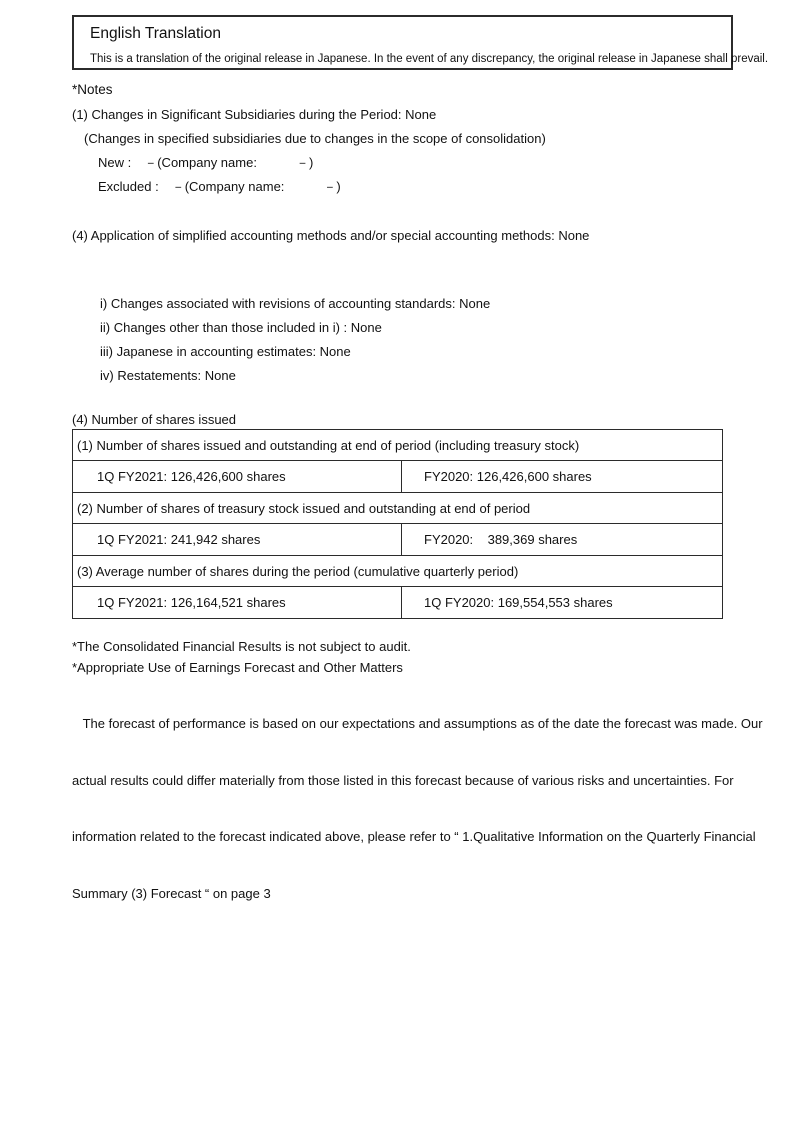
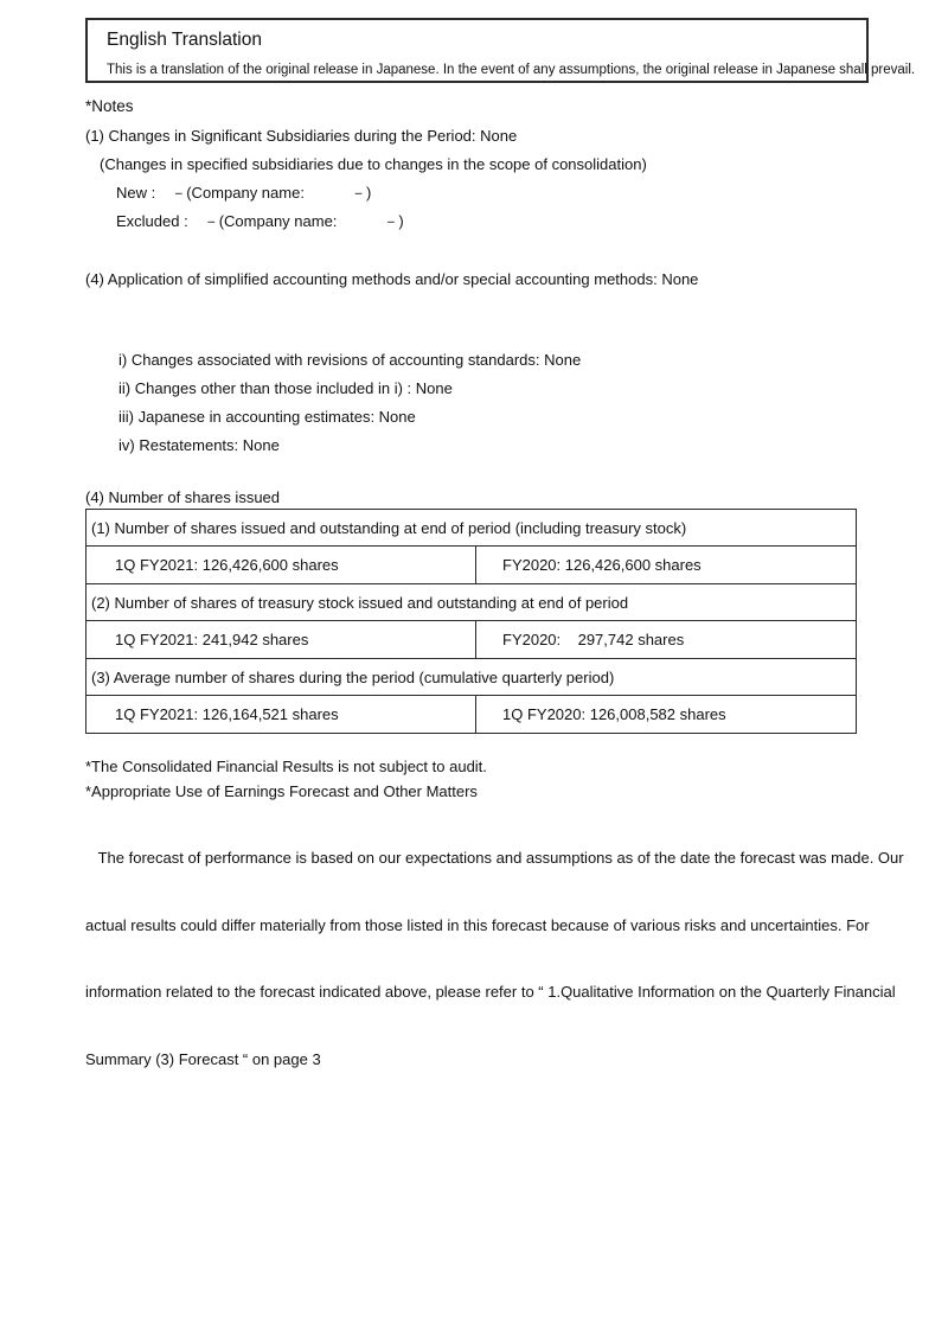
  English Translation
- This is a translation of the original release in Japanese. In the event of any discrepancy, the original release in Japanese shall prevail.
+ This is a translation of the original release in Japanese. In the event of any assumptions, the original release in Japanese shall prevail.
  *Notes
  (1) Changes in Significant Subsidiaries during the Period: None
  (Changes in specified subsidiaries due to changes in the scope of consolidation)
  New : －(Company name: －)
  Excluded : －(Company name: －)
  (4) Application of simplified accounting methods and/or special accounting methods: None
  i) Changes associated with revisions of accounting standards: None
  ii) Changes other than those included in i) : None
  iii) Japanese in accounting estimates: None
  iv) Restatements: None
  (4) Number of shares issued
  (1) Number of shares issued and outstanding at end of period (including treasury stock)
  1Q FY2021: 126,426,600 shares
  FY2020: 126,426,600 shares
  (2) Number of shares of treasury stock issued and outstanding at end of period
  1Q FY2021: 241,942 shares
- FY2020: 389,369 shares
+ FY2020: 297,742 shares
  (3) Average number of shares during the period (cumulative quarterly period)
  1Q FY2021: 126,164,521 shares
- 1Q FY2020: 169,554,553 shares
+ 1Q FY2020: 126,008,582 shares
  *The Consolidated Financial Results is not subject to audit.
  *Appropriate Use of Earnings Forecast and Other Matters
  The forecast of performance is based on our expectations and assumptions as of the date the forecast was made. Our
  actual results could differ materially from those listed in this forecast because of various risks and uncertainties. For
  information related to the forecast indicated above, please refer to “ 1.Qualitative Information on the Quarterly Financial
  Summary (3) Forecast “ on page 3
